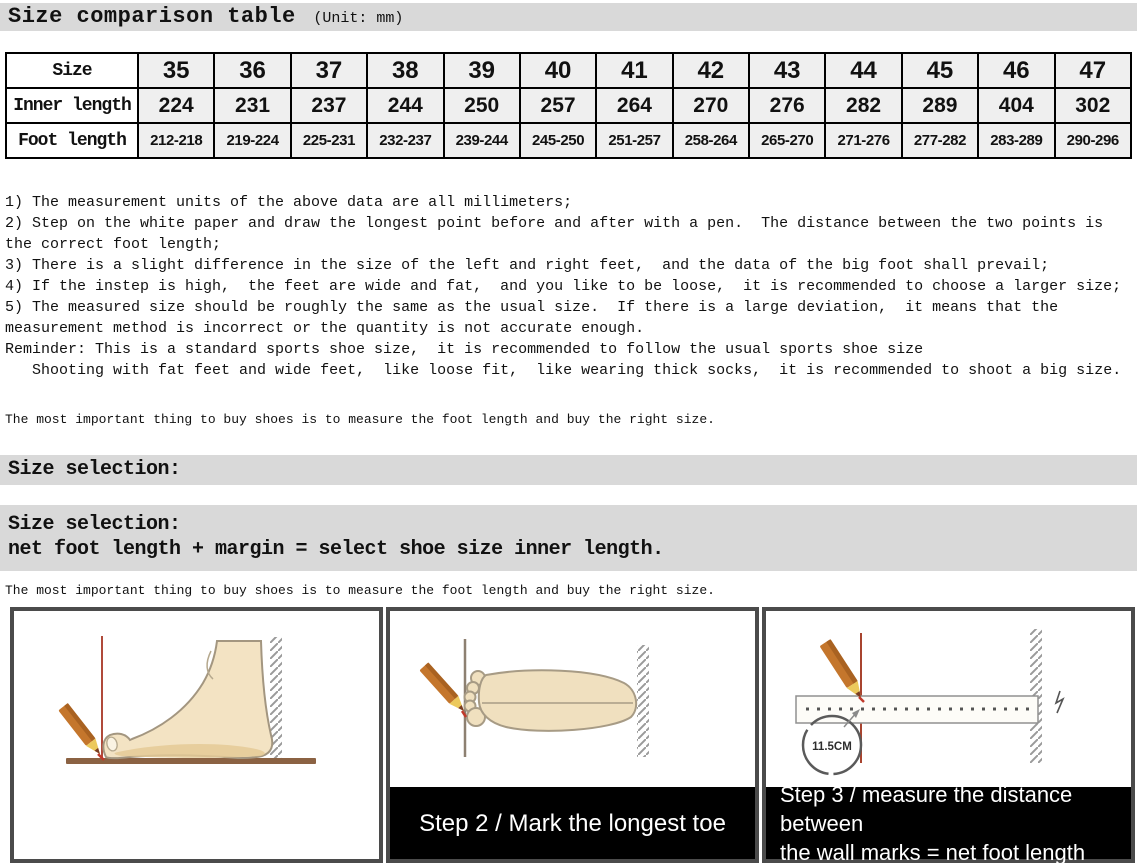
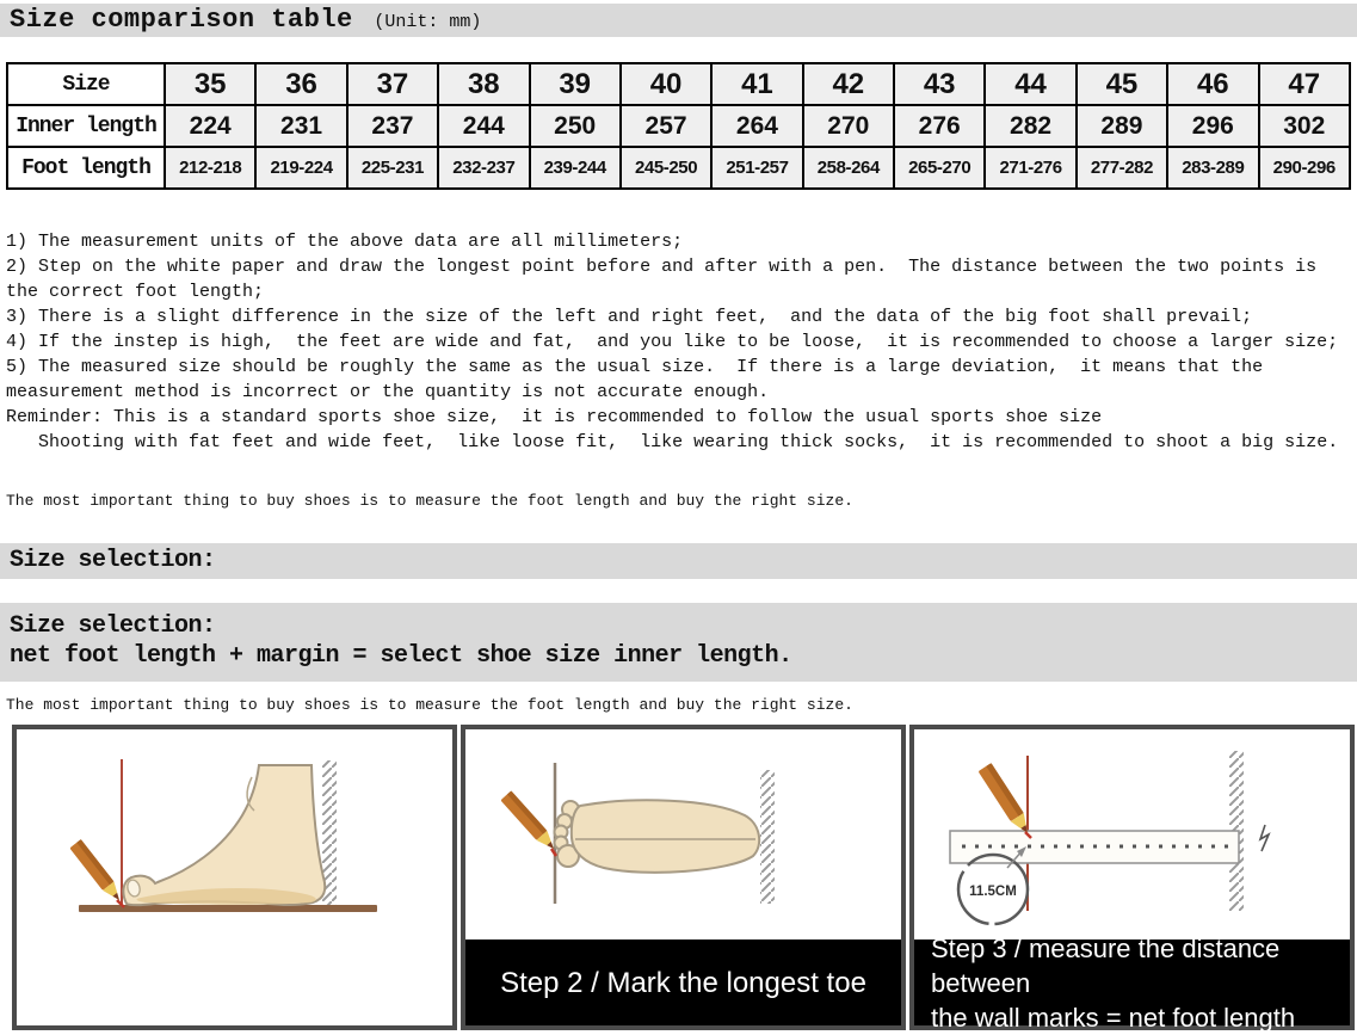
  Size comparison table (Unit: mm)
  Size	35	36	37	38	39	40	41	42	43	44	45	46	47
- Inner length	224	231	237	244	250	257	264	270	276	282	289	404	302
+ Inner length	224	231	237	244	250	257	264	270	276	282	289	296	302
  Foot length	212-218	219-224	225-231	232-237	239-244	245-250	251-257	258-264	265-270	271-276	277-282	283-289	290-296
  1) The measurement units of the above data are all millimeters;
  2) Step on the white paper and draw the longest point before and after with a pen. The distance between the two points is the correct foot length;
  3) There is a slight difference in the size of the left and right feet, and the data of the big foot shall prevail;
  4) If the instep is high, the feet are wide and fat, and you like to be loose, it is recommended to choose a larger size;
  5) The measured size should be roughly the same as the usual size. If there is a large deviation, it means that the measurement method is incorrect or the quantity is not accurate enough.
  Reminder: This is a standard sports shoe size, it is recommended to follow the usual sports shoe size
  Shooting with fat feet and wide feet, like loose fit, like wearing thick socks, it is recommended to shoot a big size.
  The most important thing to buy shoes is to measure the foot length and buy the right size.
  Size selection:
  Size selection:
  net foot length + margin = select shoe size inner length.
  The most important thing to buy shoes is to measure the foot length and buy the right size.
  Step 2 / Mark the longest toe
  11.5CM
  Step 3 / measure the distance between
  the wall marks = net foot length
